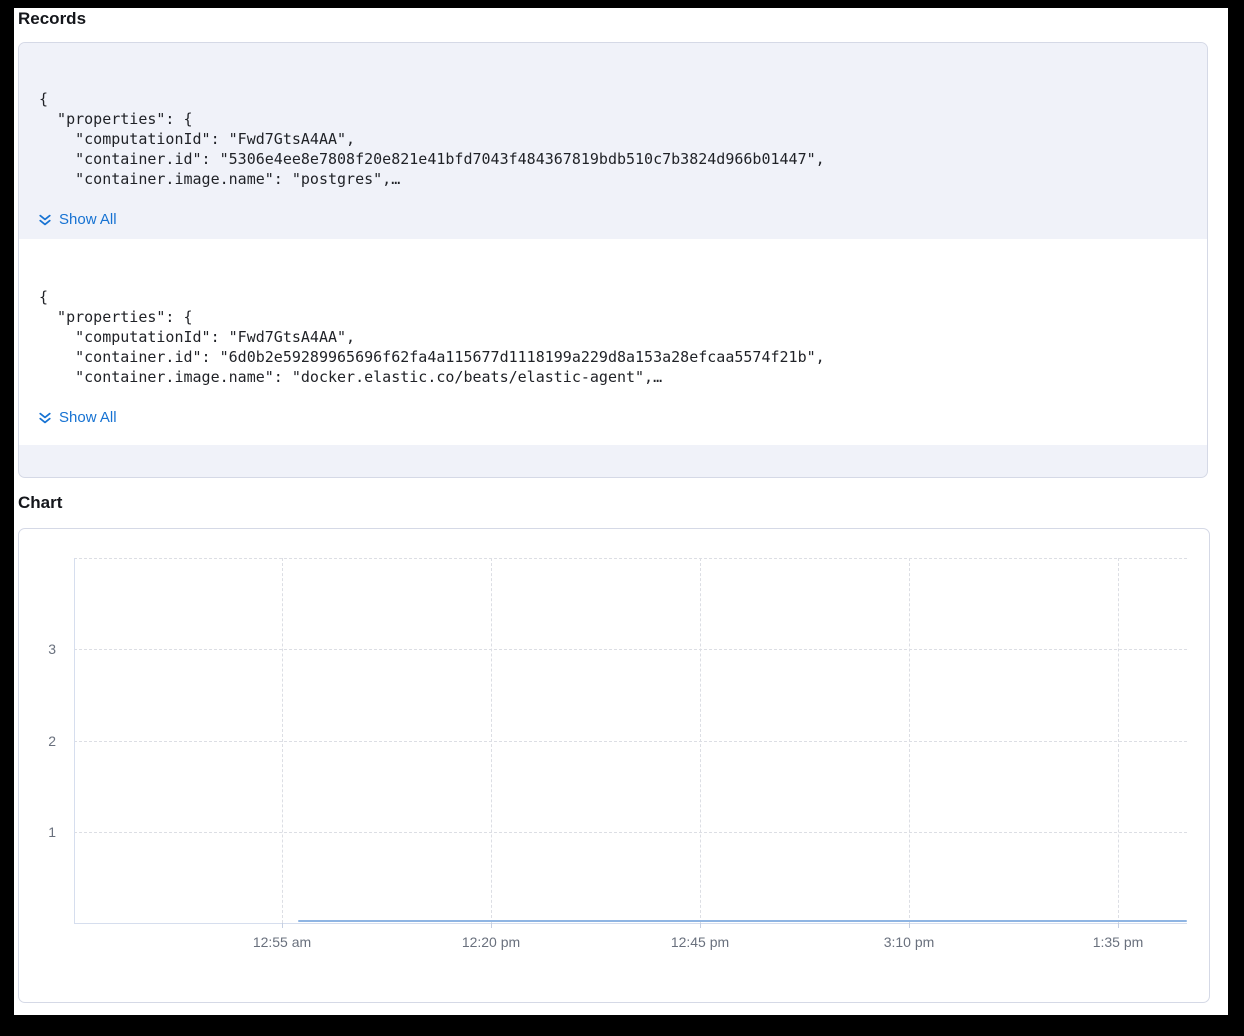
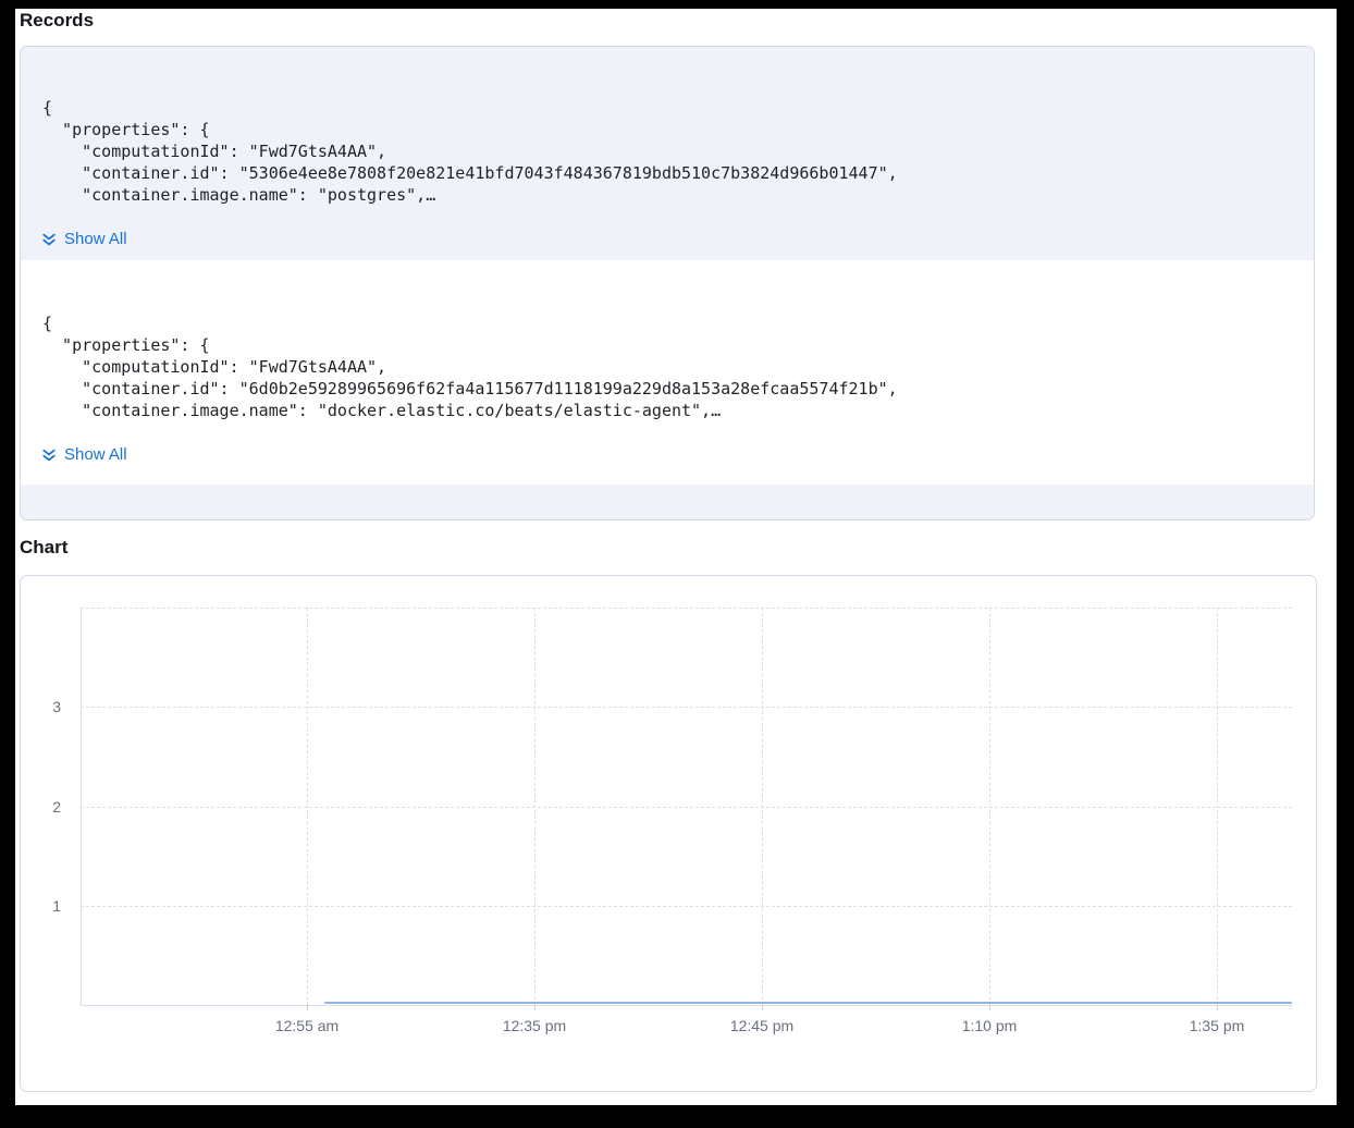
  Records
  {
  "properties": {
  "computationId": "Fwd7GtsA4AA",
  "container.id": "5306e4ee8e7808f20e821e41bfd7043f484367819bdb510c7b3824d966b01447",
  "container.image.name": "postgres",…
  Show All
  {
  "properties": {
  "computationId": "Fwd7GtsA4AA",
  "container.id": "6d0b2e59289965696f62fa4a115677d1118199a229d8a153a28efcaa5574f21b",
  "container.image.name": "docker.elastic.co/beats/elastic-agent",…
  Show All
  Chart
  3
  2
  1
  12:55 am
- 12:20 pm
+ 12:35 pm
  12:45 pm
- 3:10 pm
+ 1:10 pm
  1:35 pm
